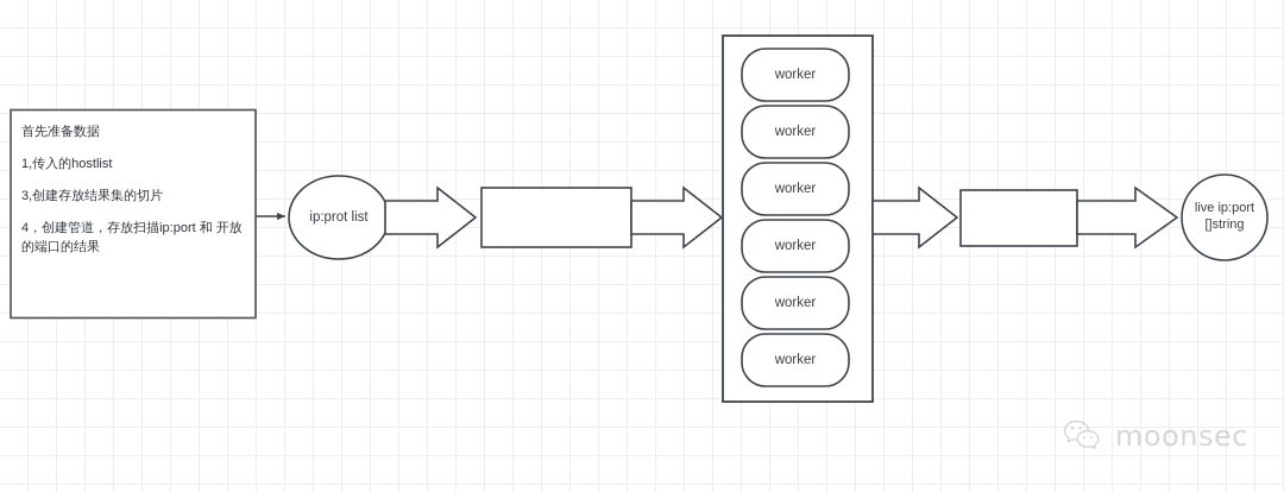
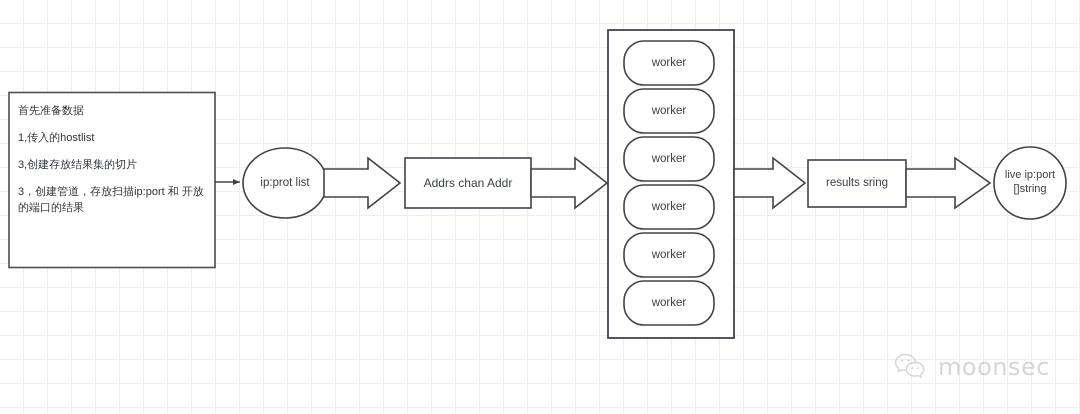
  首先准备数据
  1,传入的hostlist
  3,创建存放结果集的切片
- 4，创建管道，存放扫描ip:port 和 开放的端口的结果
+ 3，创建管道，存放扫描ip:port 和 开放的端口的结果
  ip:prot list
+ Addrs chan Addr
+ results sring
  live ip:port
  []string
  worker
  worker
  worker
  worker
  worker
  worker
  moonsec
